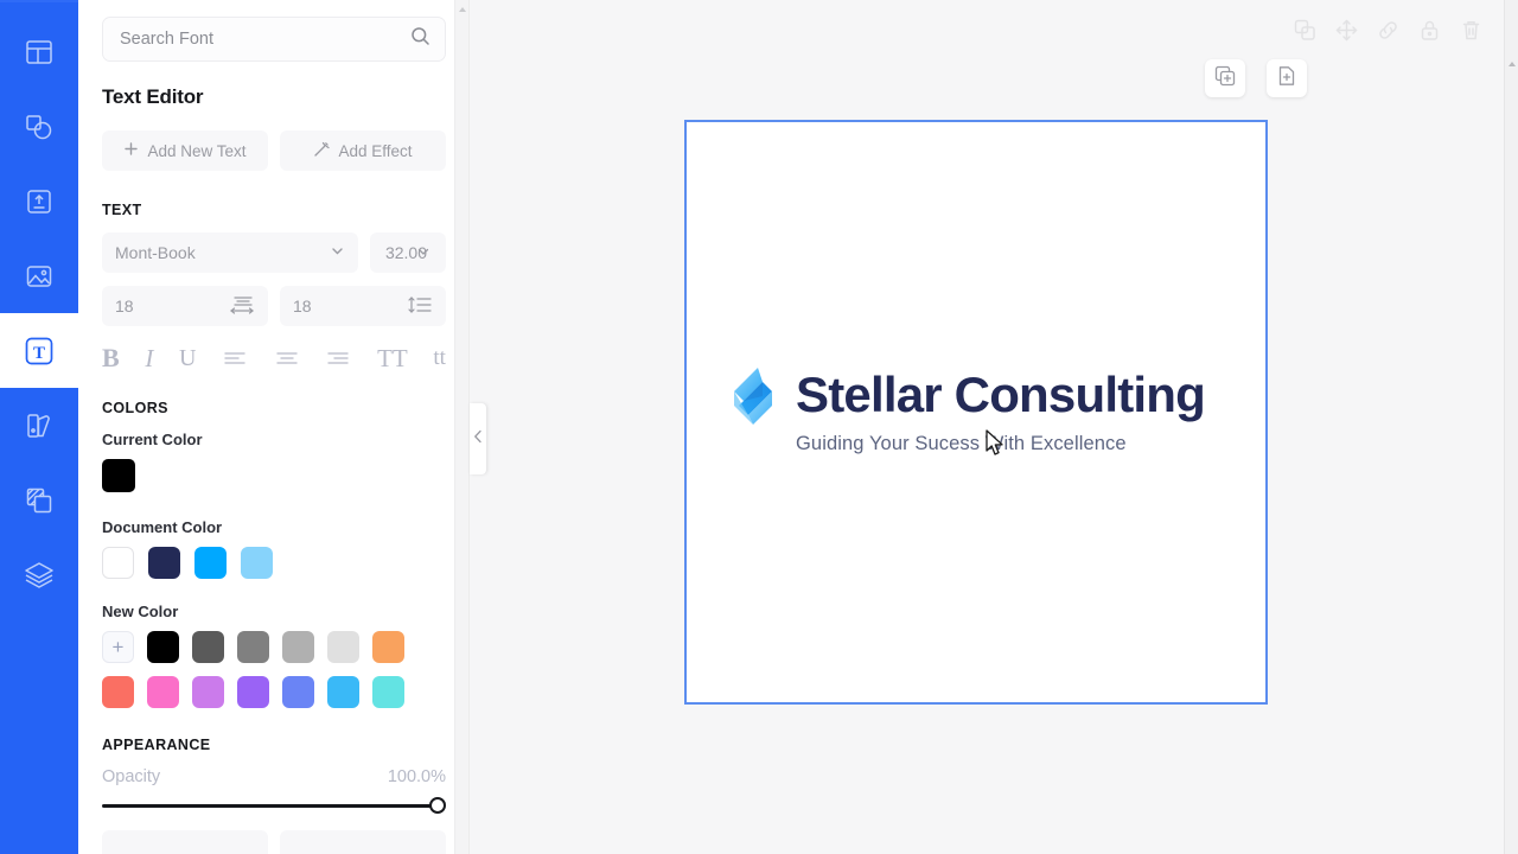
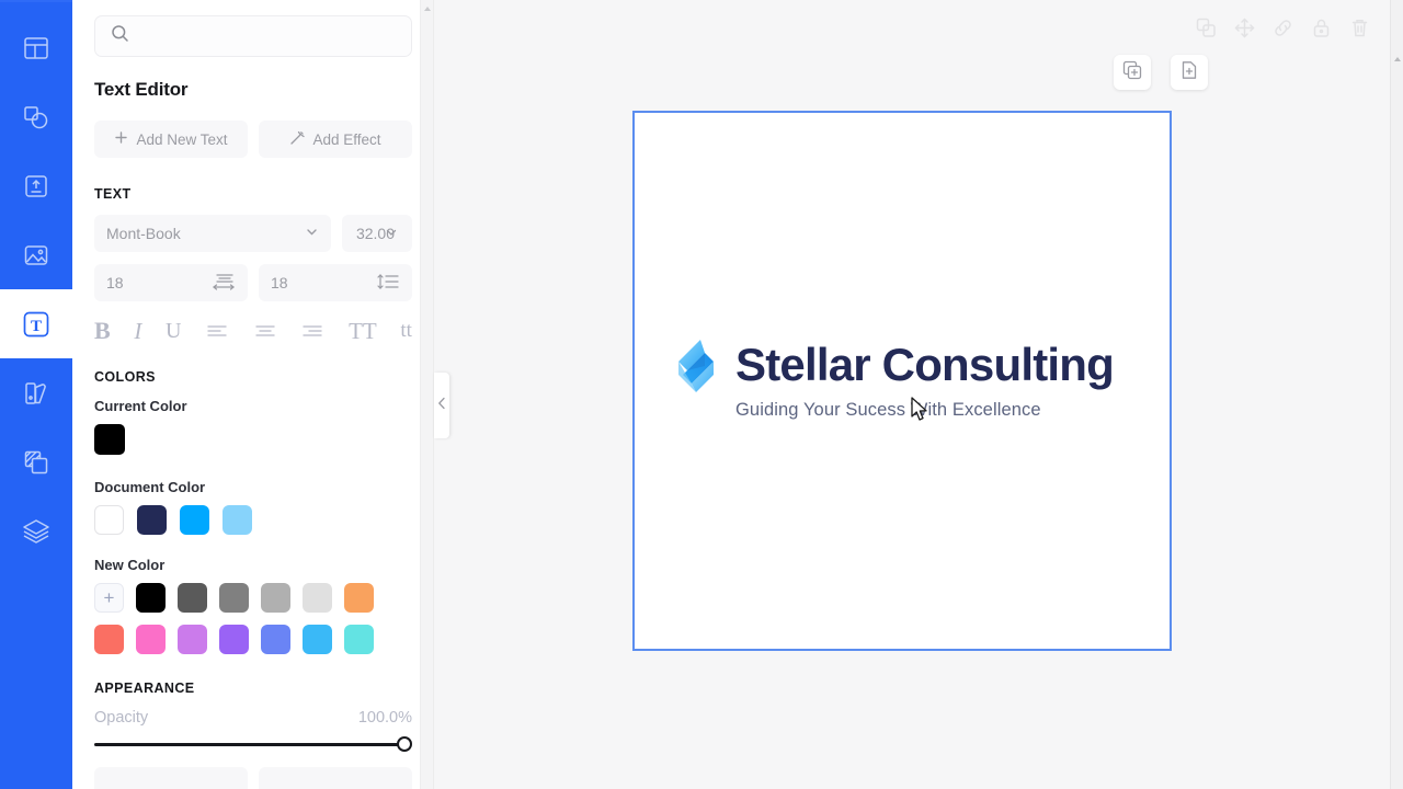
  T
- Search Font
  Text Editor
  Add New Text
  Add Effect
  TEXT
  Mont-Book
  32.0
  18
  18
  B
  I
  U
  TT
  tt
  COLORS
  Current Color
  Document Color
  New Color
  +
  APPEARANCE
  Opacity
  100.0%
  Stellar Consulting
  Guiding Your Sucessith Excellence
